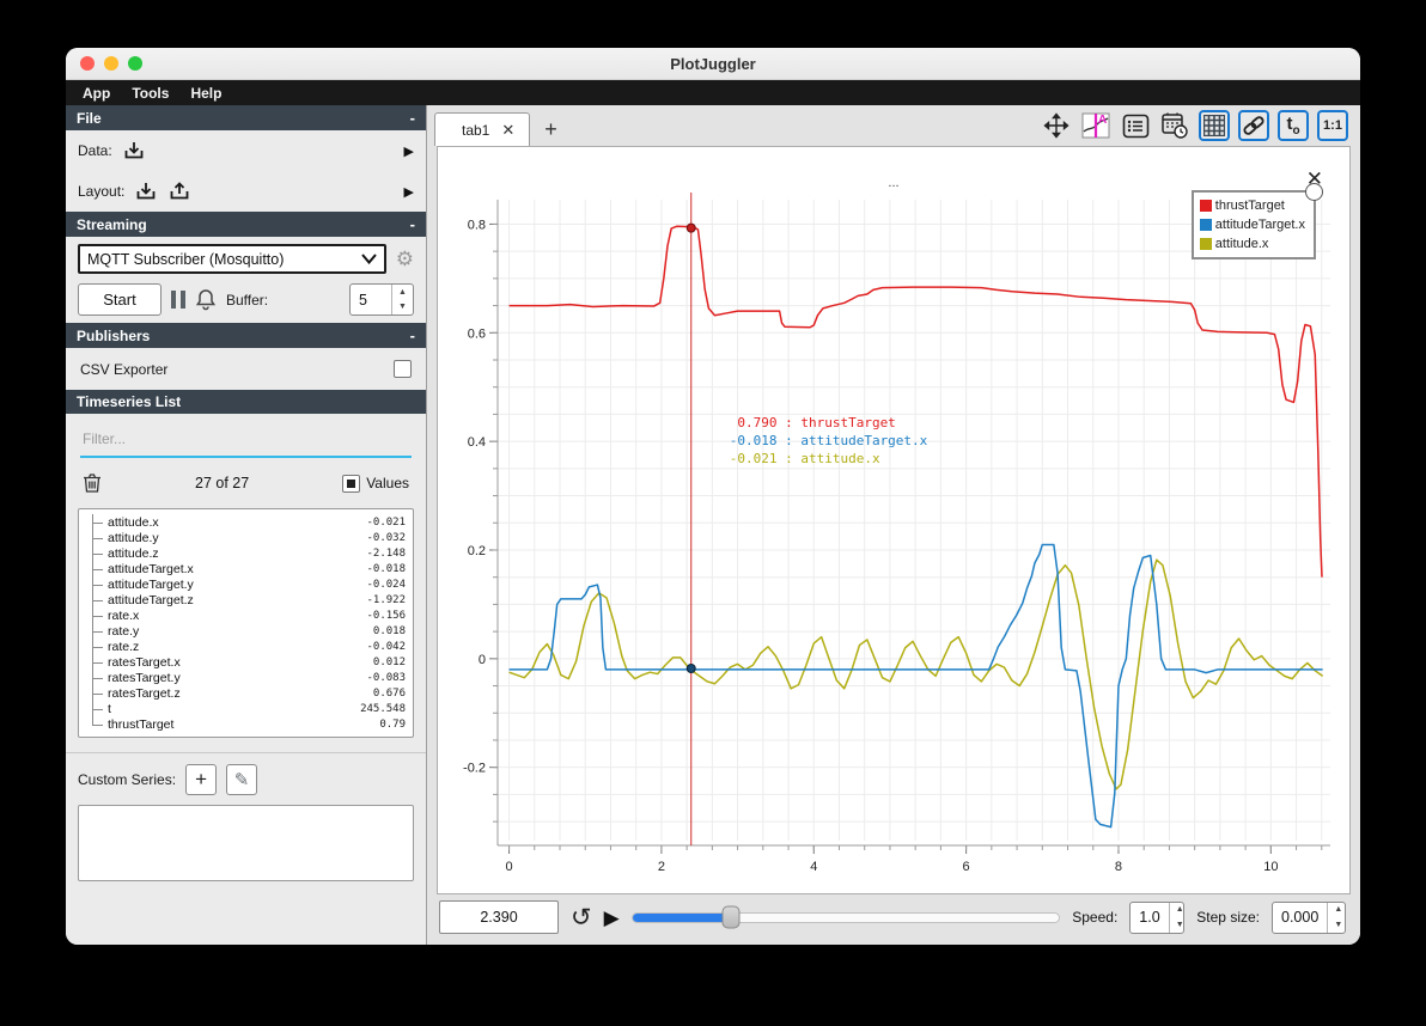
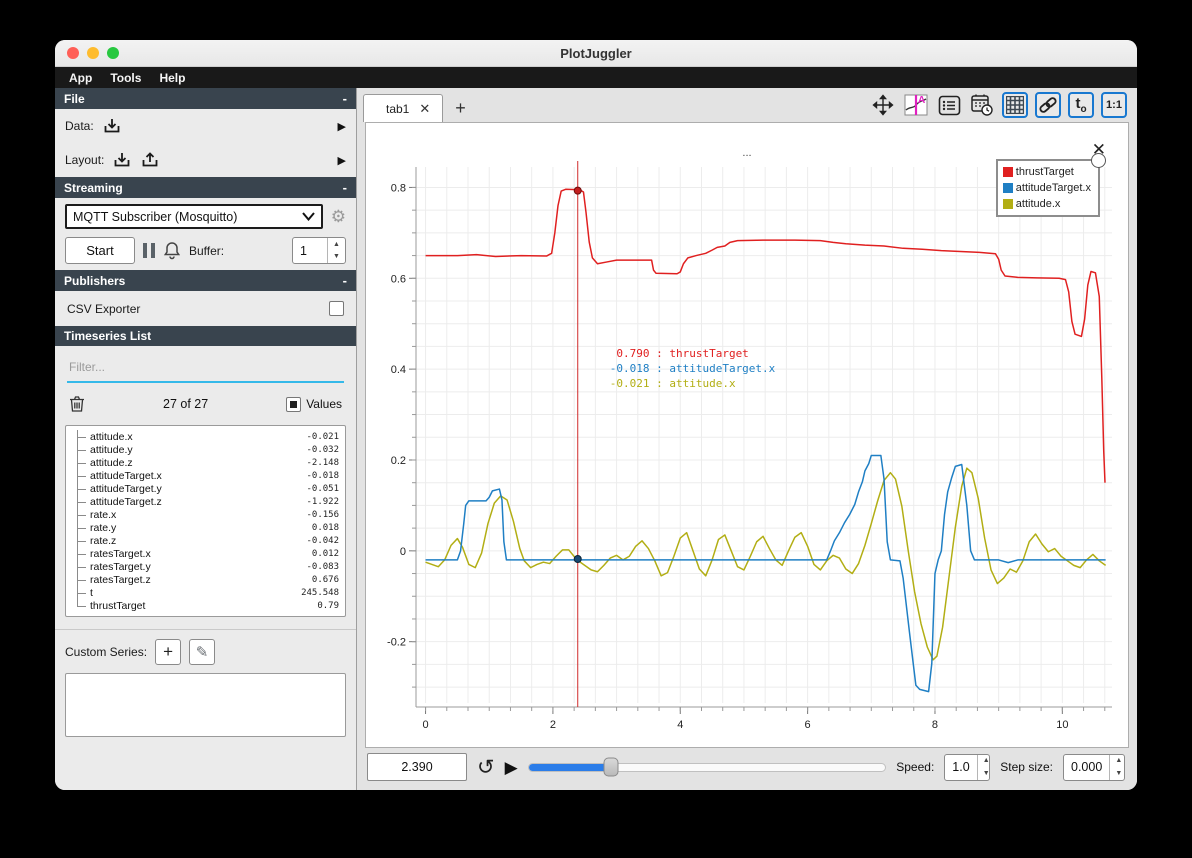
  PlotJuggler
  App
  Tools
  Help
  File
  -
  Data:
  ▶
  Layout:
  ▶
  Streaming
  -
  MQTT Subscriber (Mosquitto)
  ⚙
  Start
  Buffer:
- 5
+ 1
  Publishers
  -
  CSV Exporter
  Timeseries List
  Filter...
  27 of 27
  Values
  attitude.x
  -0.021
  attitude.y
  -0.032
  attitude.z
  -2.148
  attitudeTarget.x
  -0.018
  attitudeTarget.y
- -0.024
+ -0.051
  attitudeTarget.z
  -1.922
  rate.x
  -0.156
  rate.y
  0.018
  rate.z
  -0.042
  ratesTarget.x
  0.012
  ratesTarget.y
  -0.083
  ratesTarget.z
  0.676
  t
  245.548
  thrustTarget
  0.79
  Custom Series:
  +
  ✎
  tab1
  ✕
  +
  A
  to
  1:1
  ...
  ✕
  0
  2
  4
  6
  8
  10
  -0.2
  0
  0.2
  0.4
  0.6
  0.8
  thrustTarget
  attitudeTarget.x
  attitude.x
  0.790 : thrustTarget
  -0.018 : attitudeTarget.x
  -0.021 : attitude.x
  2.390
  ▶
  Speed:
  1.0
  Step size:
  0.000
